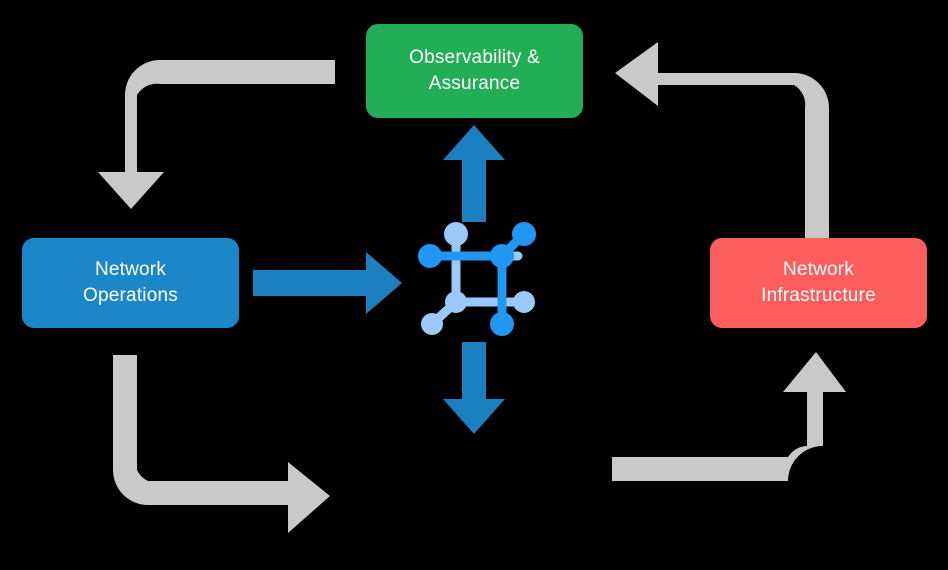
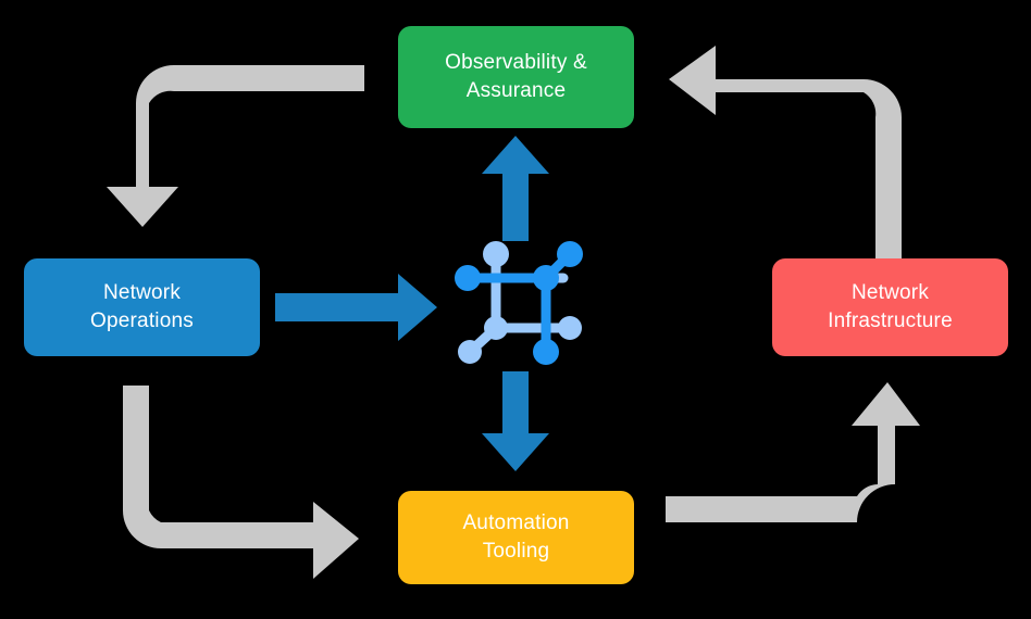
  Observability &
  Assurance
  Network
  Operations
  Network
  Infrastructure
+ Automation
+ Tooling
